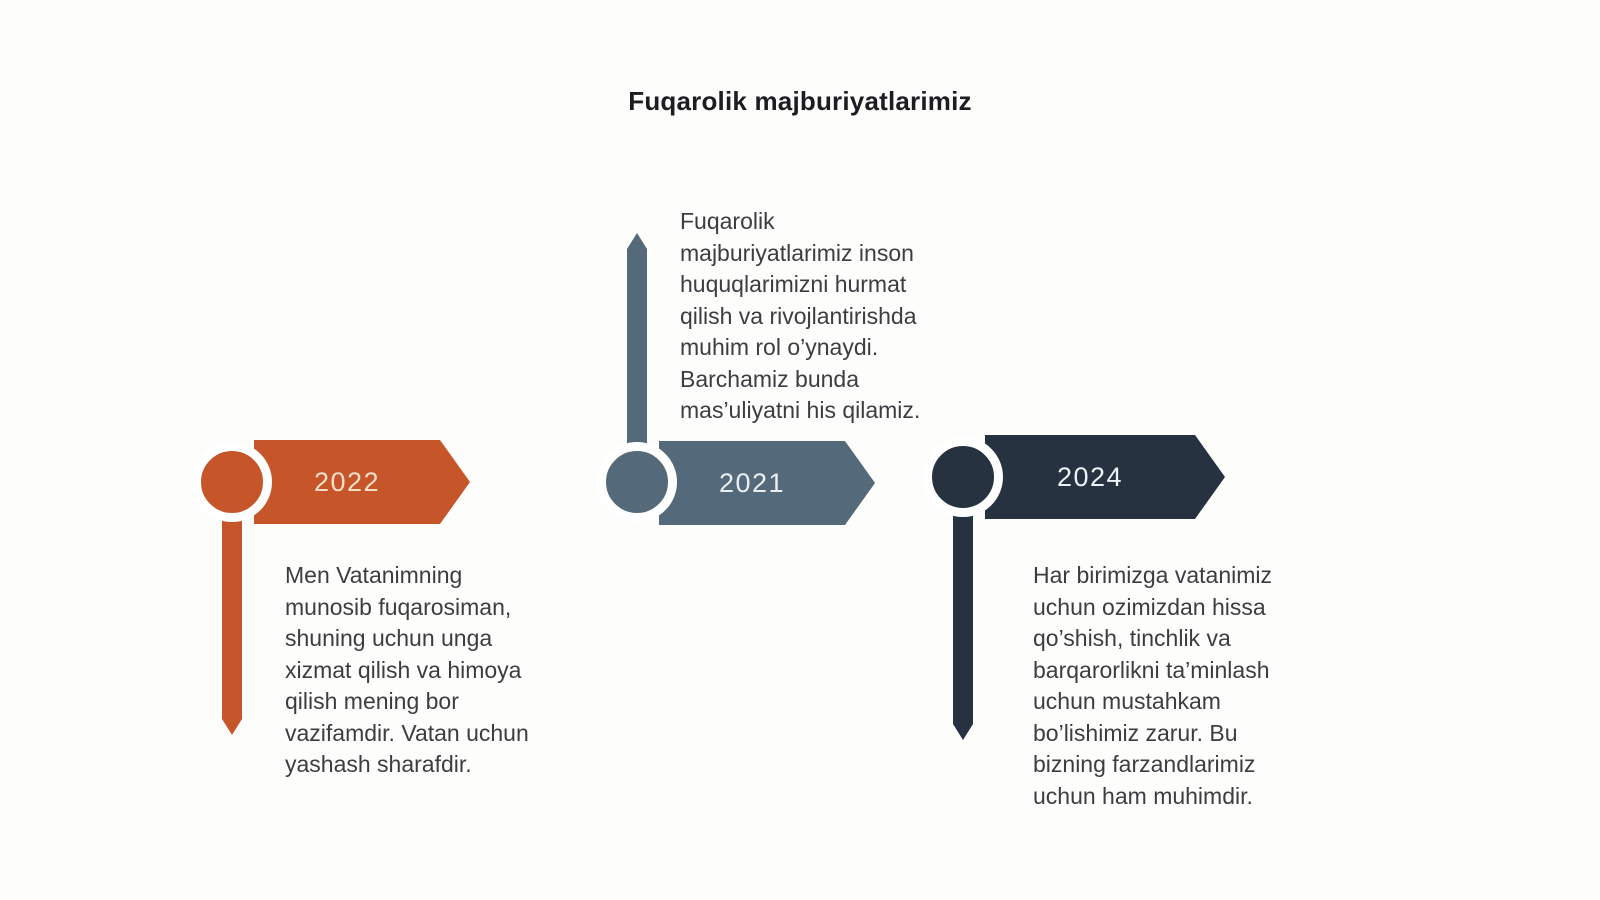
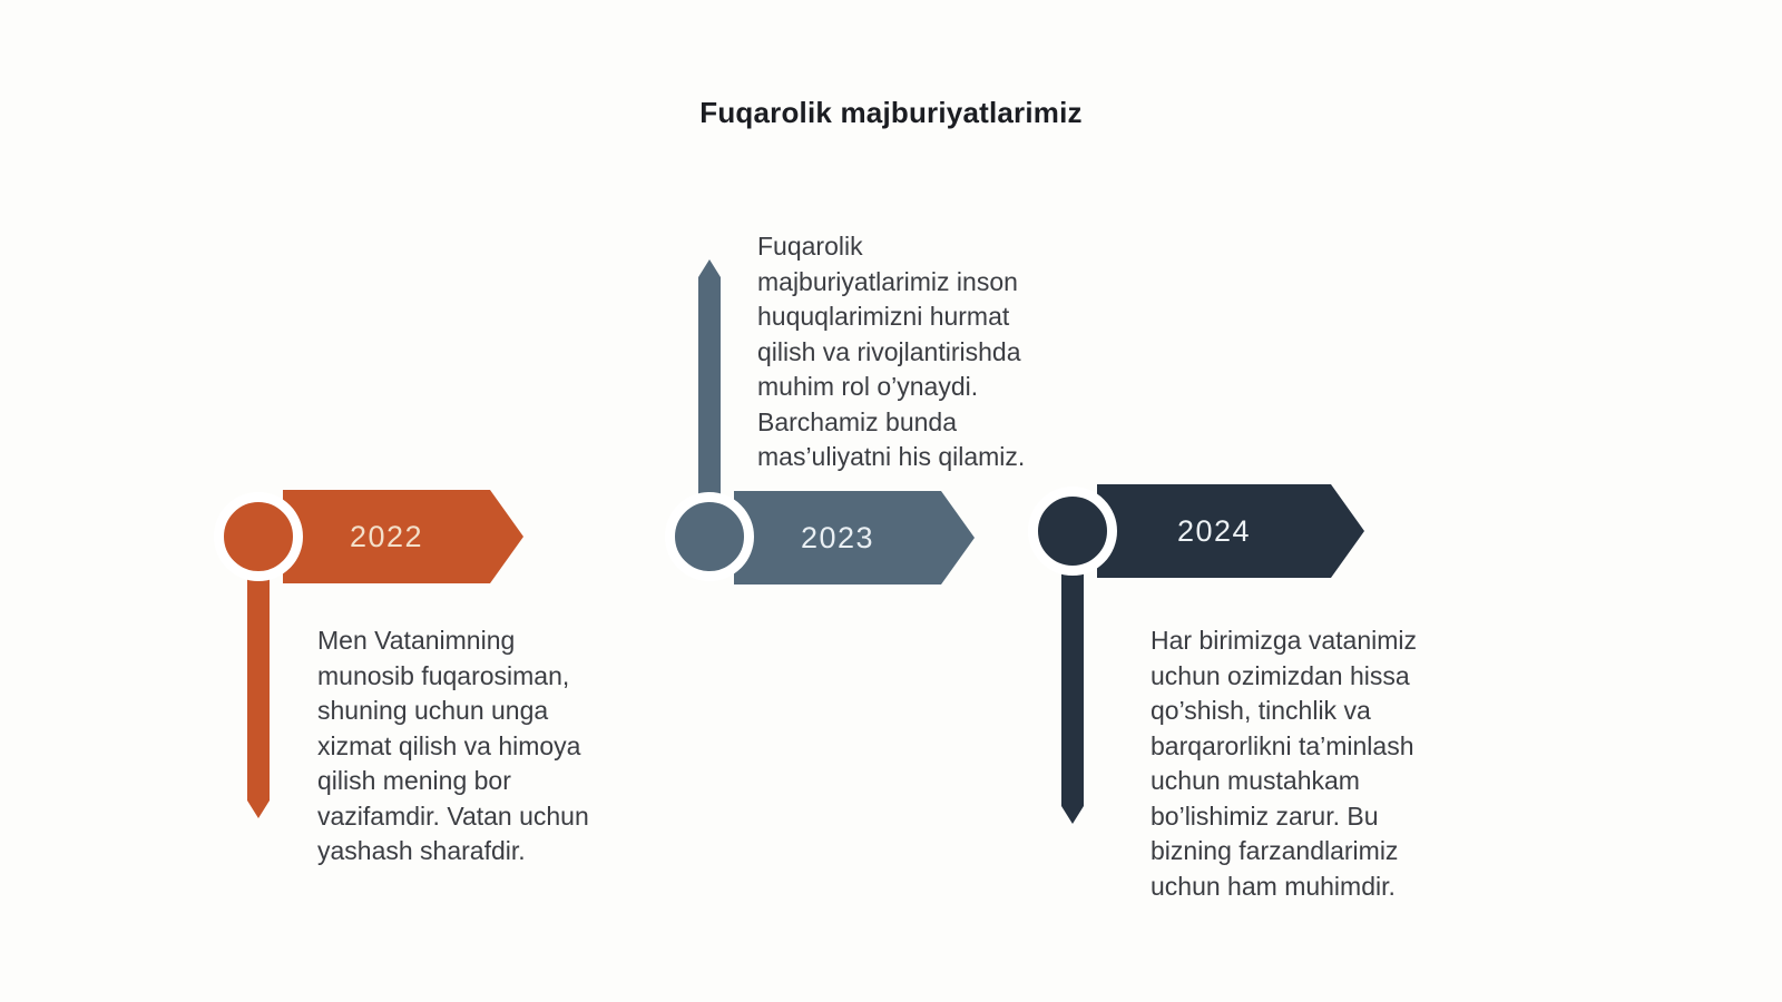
  Fuqarolik majburiyatlarimiz
  2022
  Men Vatanimning
  munosib fuqarosiman,
  shuning uchun unga
  xizmat qilish va himoya
  qilish mening bor
  vazifamdir. Vatan uchun
  yashash sharafdir.
- 2021
+ 2023
  Fuqarolik
  majburiyatlarimiz inson
  huquqlarimizni hurmat
  qilish va rivojlantirishda
  muhim rol o’ynaydi.
  Barchamiz bunda
  mas’uliyatni his qilamiz.
  2024
  Har birimizga vatanimiz
  uchun ozimizdan hissa
  qo’shish, tinchlik va
  barqarorlikni ta’minlash
  uchun mustahkam
  bo’lishimiz zarur. Bu
  bizning farzandlarimiz
  uchun ham muhimdir.
